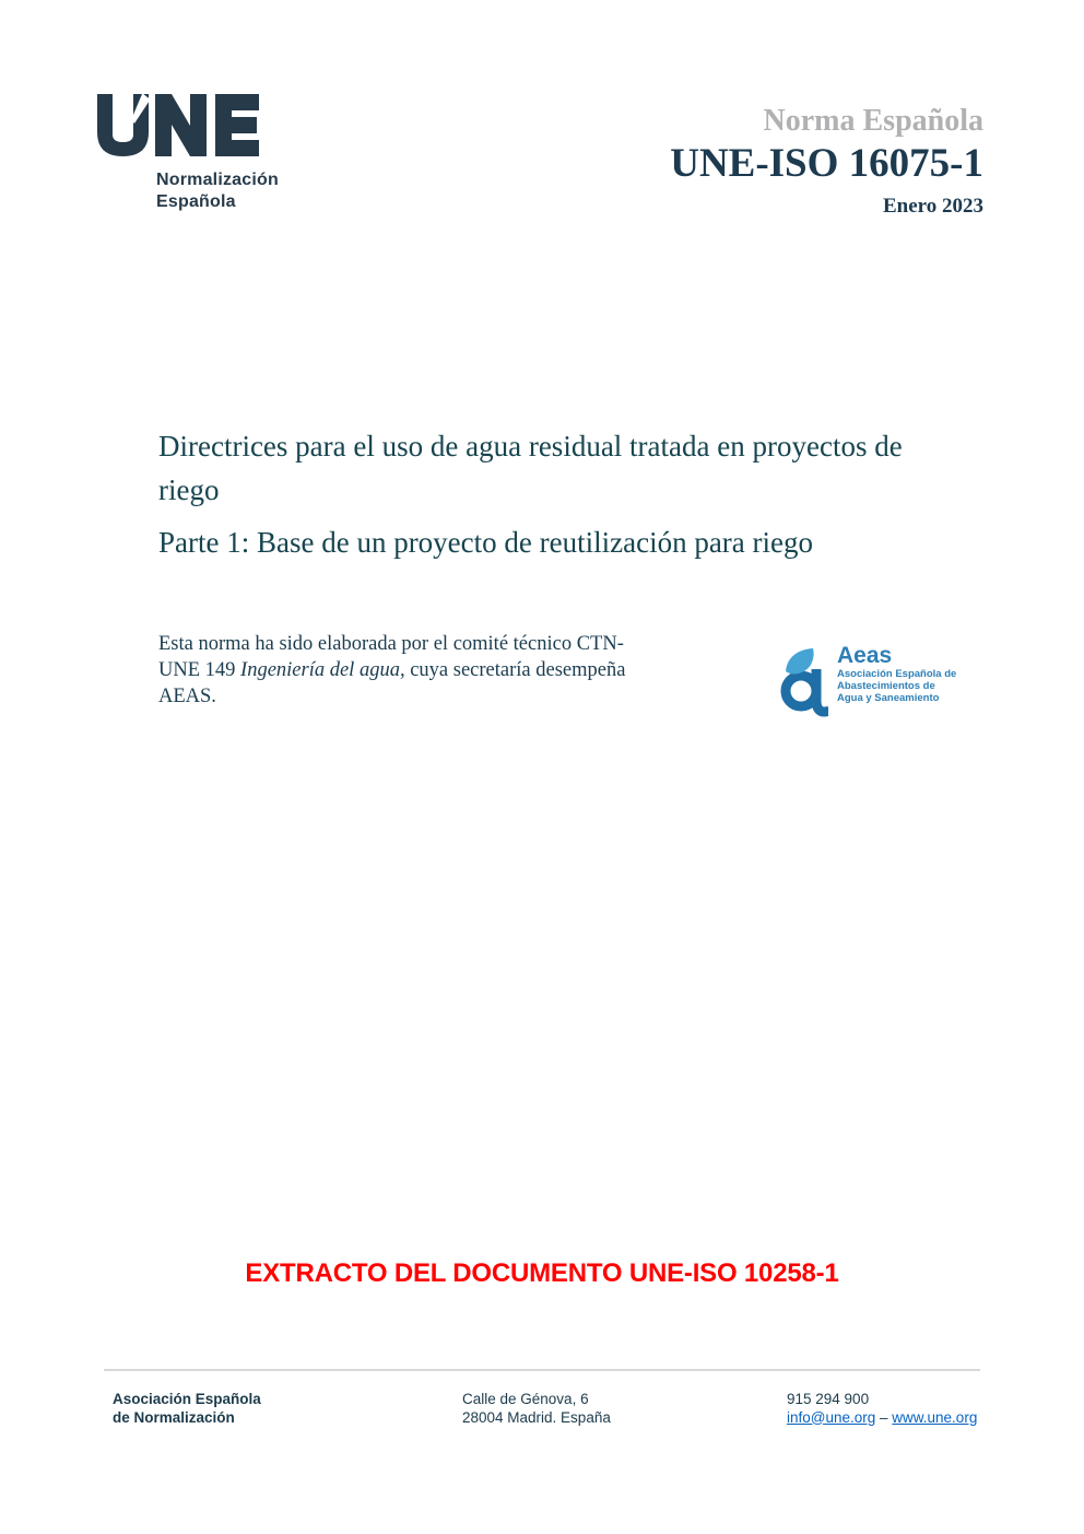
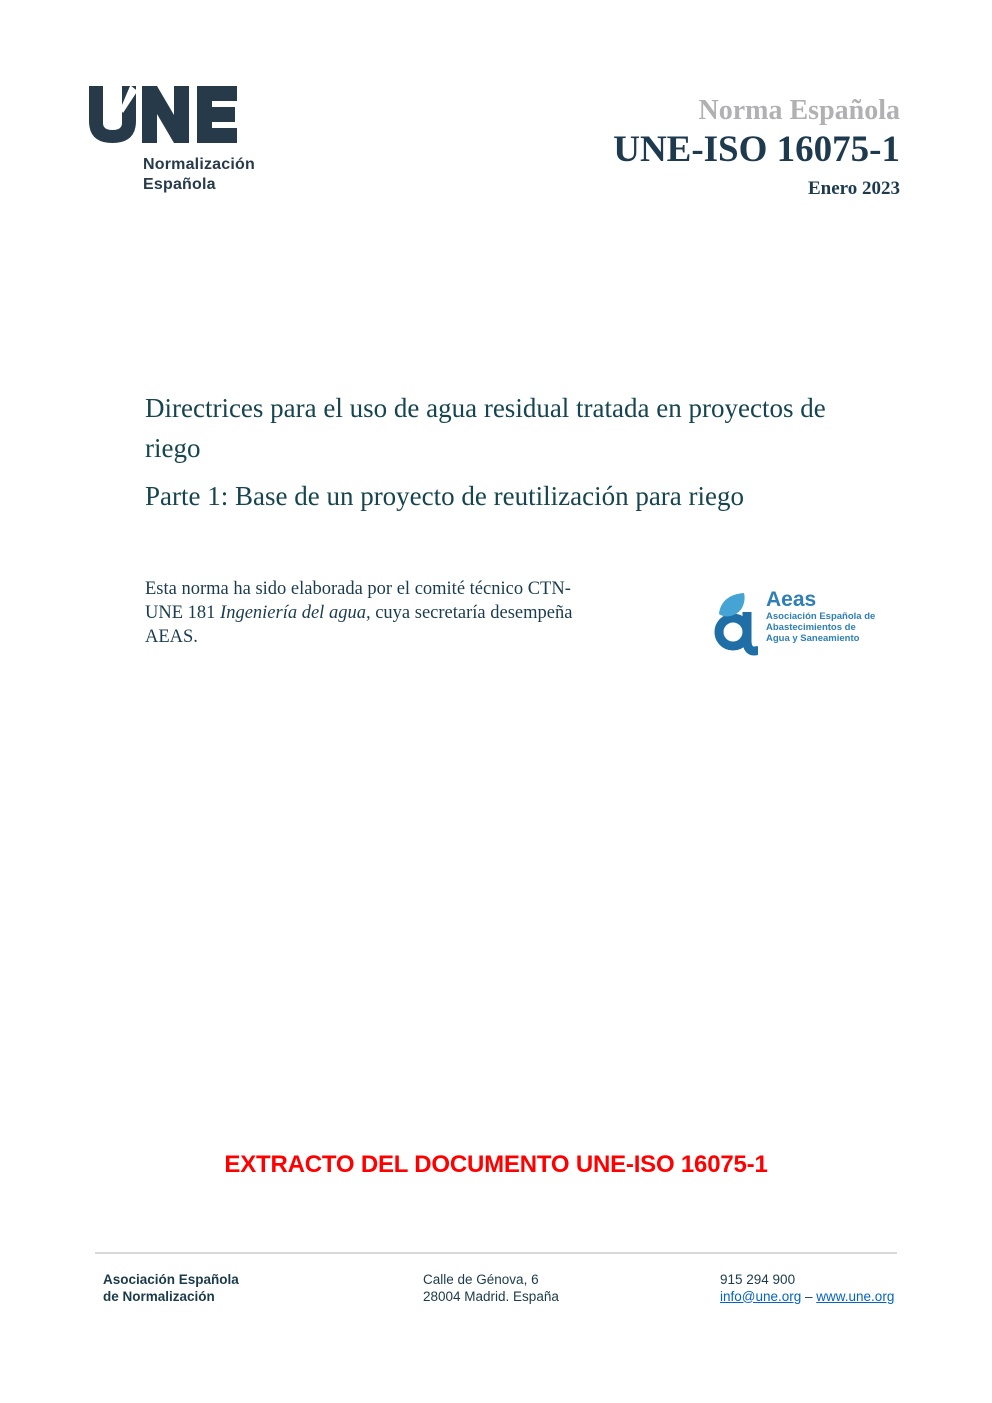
  Normalización
  Española
  Norma Española
  UNE-ISO 16075-1
  Enero 2023
  Directrices para el uso de agua residual tratada en proyectos de riego
  Parte 1: Base de un proyecto de reutilización para riego
- Esta norma ha sido elaborada por el comité técnico CTN-UNE 149 Ingeniería del agua, cuya secretaría desempeña AEAS.
+ Esta norma ha sido elaborada por el comité técnico CTN-UNE 181 Ingeniería del agua, cuya secretaría desempeña AEAS.
  Aeas
  Asociación Española de
  Abastecimientos de
  Agua y Saneamiento
- EXTRACTO DEL DOCUMENTO UNE-ISO 10258-1
+ EXTRACTO DEL DOCUMENTO UNE-ISO 16075-1
  Asociación Española
  de Normalización
  Calle de Génova, 6
  28004 Madrid. España
  915 294 900
  info@une.org – www.une.org
